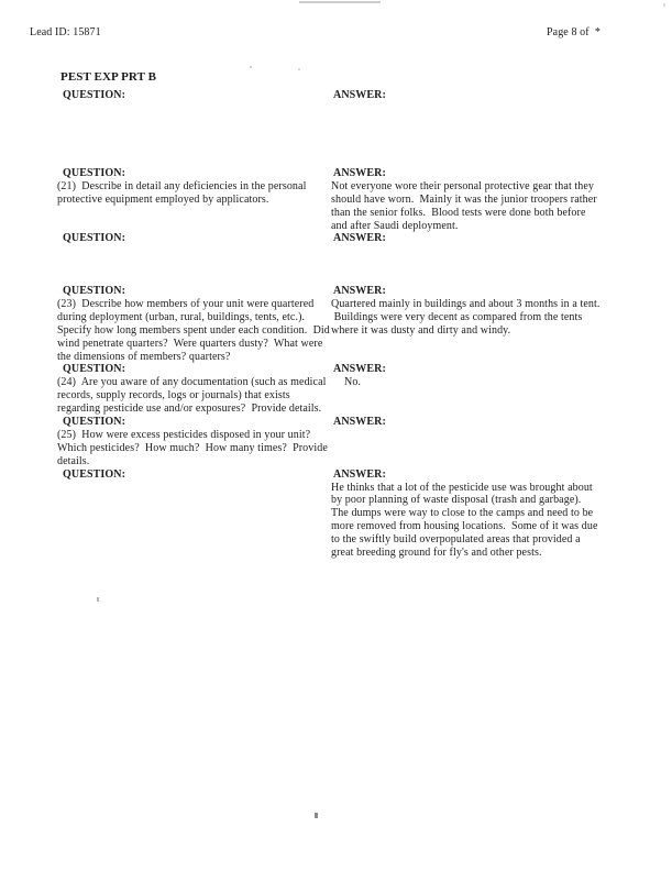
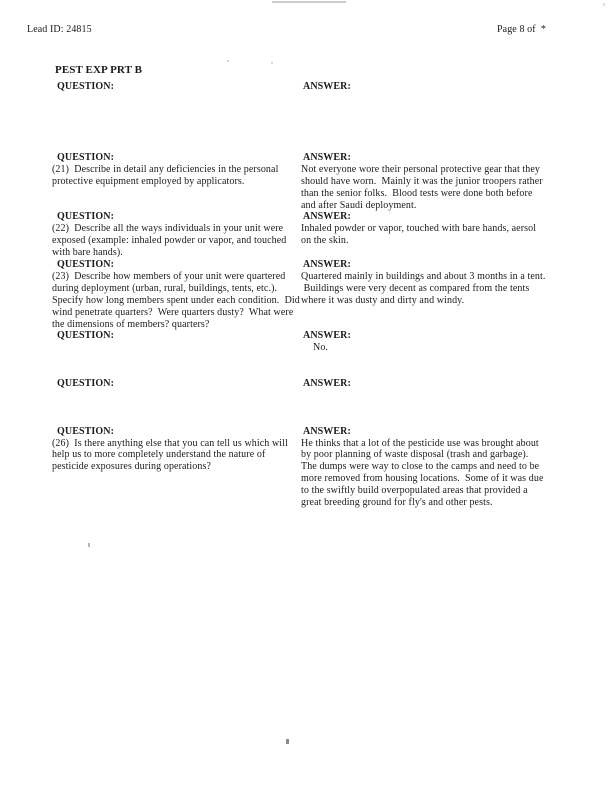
- Lead ID: 15871
+ Lead ID: 24815
  Page 8 of *
  PEST EXP PRT B
  QUESTION:
  ANSWER:
  QUESTION:
  ANSWER:
  (21) Describe in detail any deficiencies in the personal
  protective equipment employed by applicators.
  Not everyone wore their personal protective gear that they
  should have worn. Mainly it was the junior troopers rather
  than the senior folks. Blood tests were done both before
  and after Saudi deployment.
  QUESTION:
  ANSWER:
+ (22) Describe all the ways individuals in your unit were
+ exposed (example: inhaled powder or vapor, and touched
+ with bare hands).
+ Inhaled powder or vapor, touched with bare hands, aersol
+ on the skin.
  QUESTION:
  ANSWER:
  (23) Describe how members of your unit were quartered
  during deployment (urban, rural, buildings, tents, etc.).
  Specify how long members spent under each condition. Did
  wind penetrate quarters? Were quarters dusty? What were
  the dimensions of members? quarters?
  Quartered mainly in buildings and about 3 months in a tent.
  Buildings were very decent as compared from the tents
  where it was dusty and dirty and windy.
  QUESTION:
  ANSWER:
- (24) Are you aware of any documentation (such as medical
- records, supply records, logs or journals) that exists
- regarding pesticide use and/or exposures? Provide details.
  No.
  QUESTION:
  ANSWER:
- (25) How were excess pesticides disposed in your unit?
- Which pesticides? How much? How many times? Provide
- details.
  QUESTION:
  ANSWER:
+ (26) Is there anything else that you can tell us which will
+ help us to more completely understand the nature of
+ pesticide exposures during operations?
  He thinks that a lot of the pesticide use was brought about
  by poor planning of waste disposal (trash and garbage).
  The dumps were way to close to the camps and need to be
  more removed from housing locations. Some of it was due
  to the swiftly build overpopulated areas that provided a
  great breeding ground for fly's and other pests.
